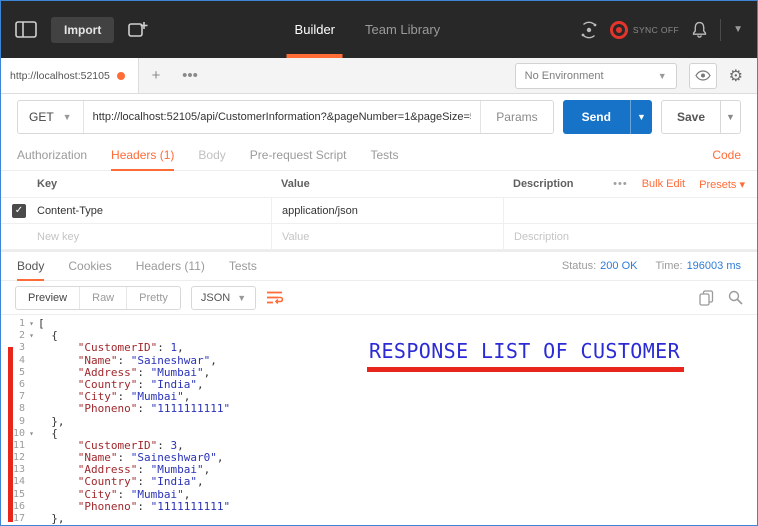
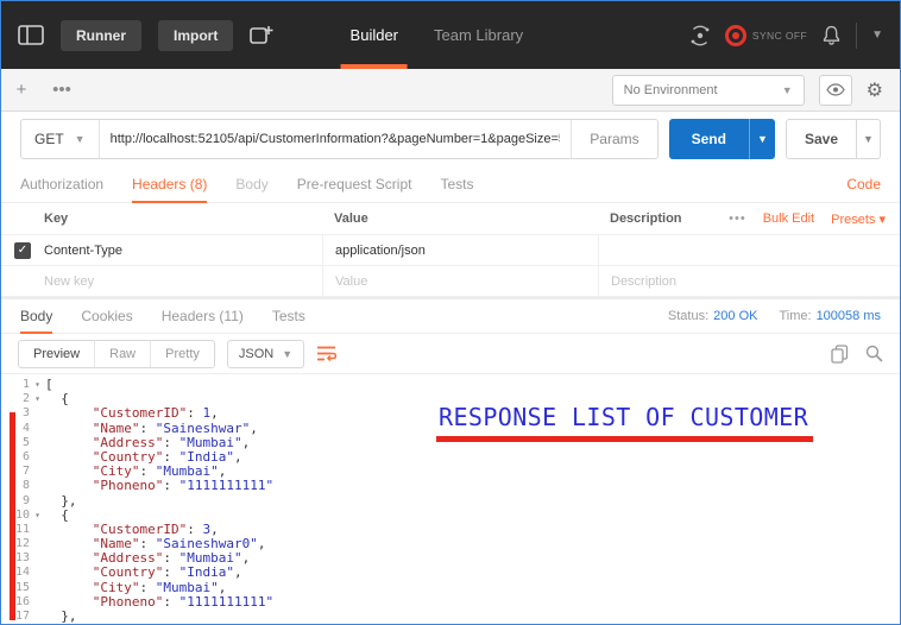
+ Runner
  Import
  Builder
  Team Library
  SYNC OFF
  ▼
- http://localhost:52105
  +
  •••
  No Environment
  ▼
  ⚙
  GET
  ▼
  http://localhost:52105/api/CustomerInformation?&pageNumber=1&pageSize=
  Params
  Send
  ▼
  Save
  ▼
  Authorization
- Headers (1)
+ Headers (8)
  Body
  Pre-request Script
  Tests
  Code
  Key
  Value
  Description
  •••
  Bulk Edit
  Presets ▾
  ✓
  Content-Type
  application/json
  New key
  Value
  Description
  Body
  Cookies
  Headers (11)
  Tests
  Status: 200 OK
- Time: 196003 ms
+ Time: 100058 ms
  Preview
  Raw
  Pretty
  JSON
  ▼
  1
  ▾
  [
  2
  ▾
  {
  3
  "CustomerID": 1,
  4
  "Name": "Saineshwar",
  5
  "Address": "Mumbai",
  6
  "Country": "India",
  7
  "City": "Mumbai",
  8
  "Phoneno": "1111111111"
  9
  },
  10
  ▾
  {
  11
  "CustomerID": 3,
  12
  "Name": "Saineshwar0",
  13
  "Address": "Mumbai",
  14
  "Country": "India",
  15
  "City": "Mumbai",
  16
  "Phoneno": "1111111111"
  17
  },
  RESPONSE LIST OF CUSTOMER
